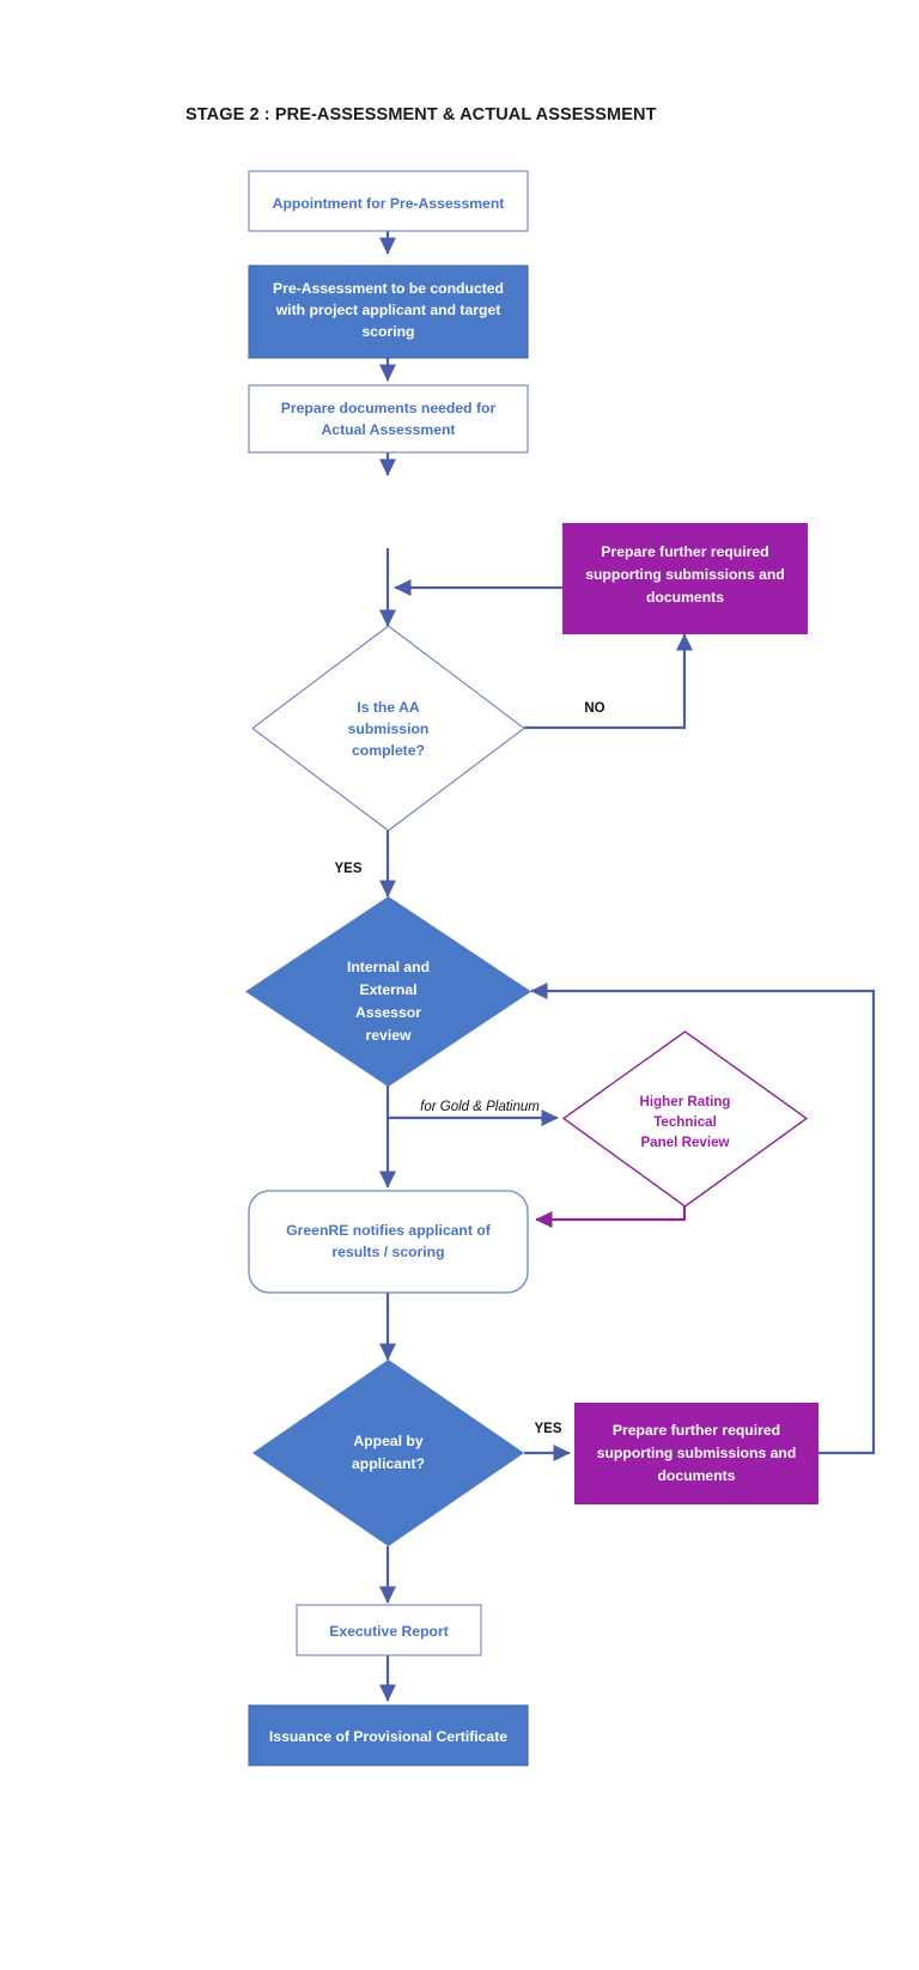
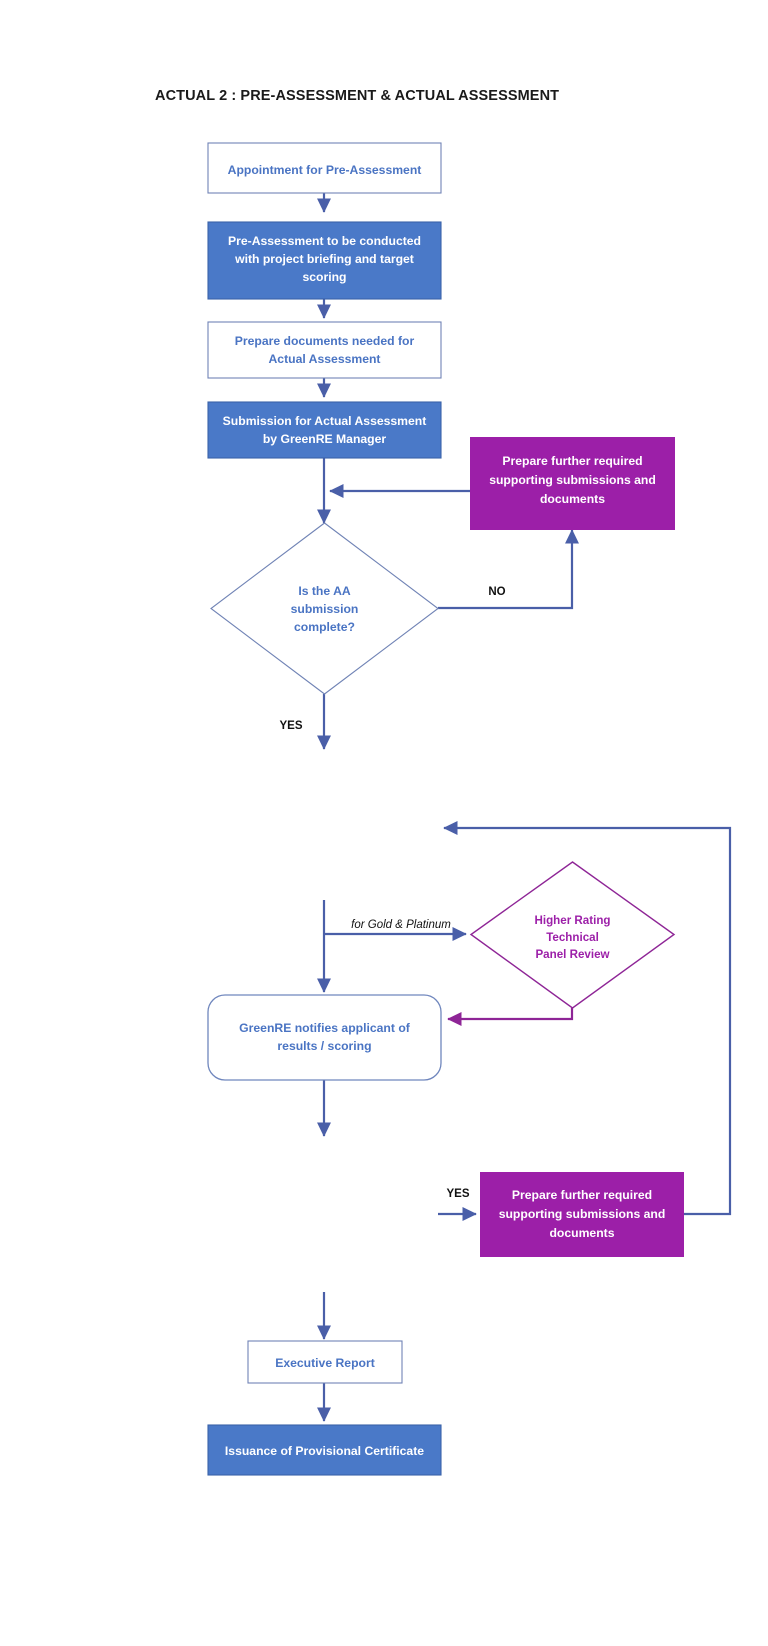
- STAGE 2 : PRE-ASSESSMENT & ACTUAL ASSESSMENT
+ ACTUAL 2 : PRE-ASSESSMENT & ACTUAL ASSESSMENT
  NO
  YES
  for Gold & Platinum
  YES
  Appointment for Pre-Assessment
  Pre-Assessment to be conducted
- with project applicant and target
+ with project briefing and target
  scoring
  Prepare documents needed for
  Actual Assessment
+ Submission for Actual Assessment
+ by GreenRE Manager
  Prepare further required
  supporting submissions and
  documents
  Is the AA
  submission
  complete?
- Internal and
- External
- Assessor
- review
  Higher Rating
  Technical
  Panel Review
  GreenRE notifies applicant of
  results / scoring
- Appeal by
- applicant?
  Prepare further required
  supporting submissions and
  documents
  Executive Report
  Issuance of Provisional Certificate
